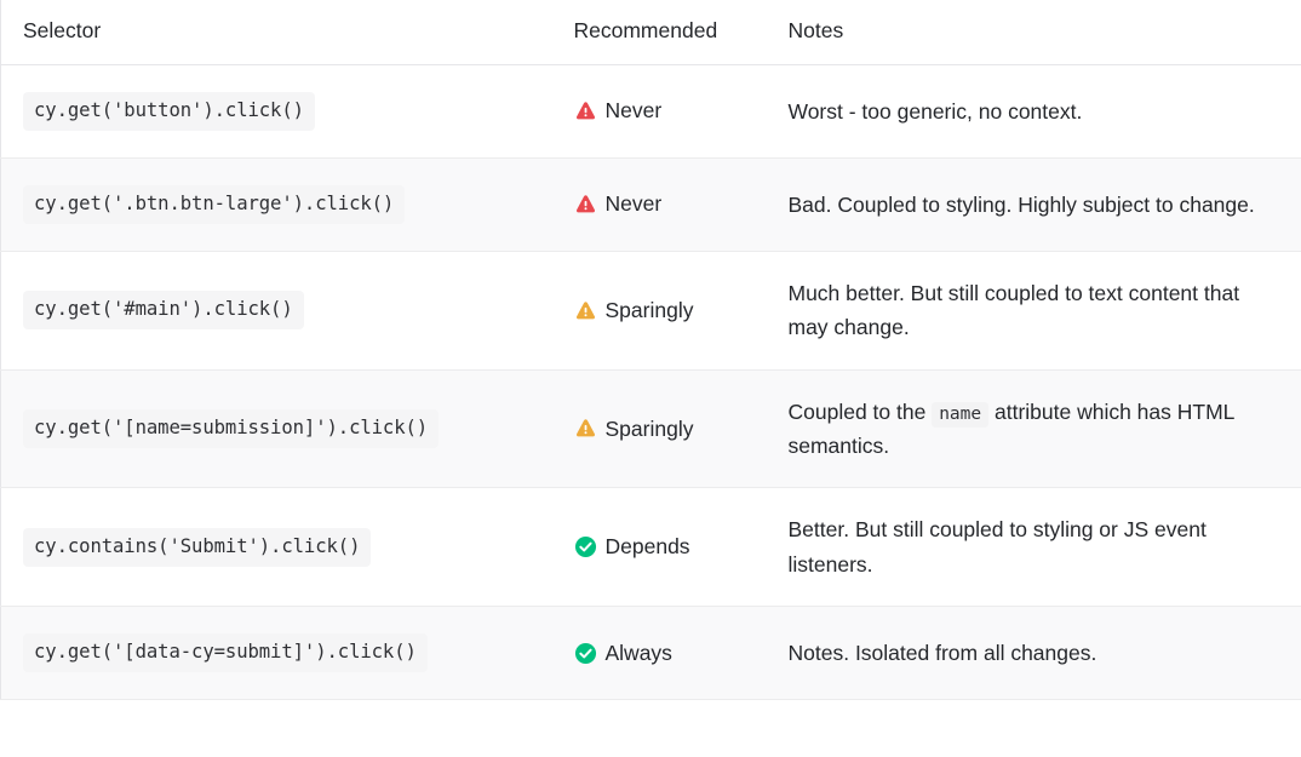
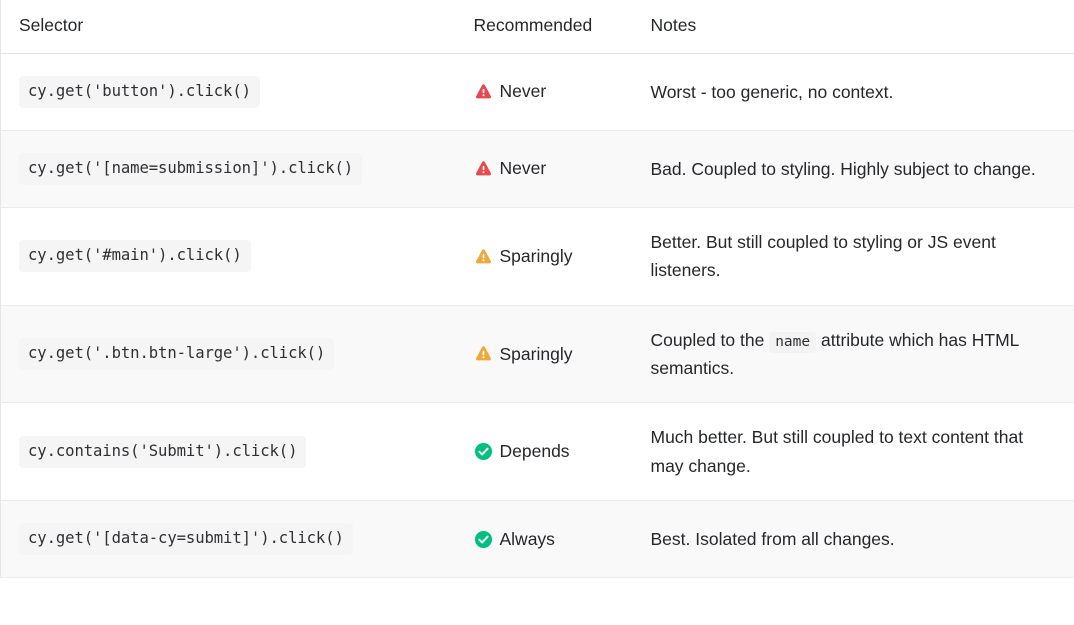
  Selector	Recommended	Notes
  cy.get('button').click()	Never	Worst - too generic, no context.
- cy.get('.btn.btn-large').click()	Never	Bad. Coupled to styling. Highly subject to change.
+ cy.get('[name=submission]').click()	Never	Bad. Coupled to styling. Highly subject to change.
- cy.get('#main').click()	Sparingly	Much better. But still coupled to text content that may change.
+ cy.get('#main').click()	Sparingly	Better. But still coupled to styling or JS event listeners.
- cy.get('[name=submission]').click()	Sparingly	Coupled to the name attribute which has HTML semantics.
+ cy.get('.btn.btn-large').click()	Sparingly	Coupled to the name attribute which has HTML semantics.
- cy.contains('Submit').click()	Depends	Better. But still coupled to styling or JS event listeners.
+ cy.contains('Submit').click()	Depends	Much better. But still coupled to text content that may change.
- cy.get('[data-cy=submit]').click()	Always	Notes. Isolated from all changes.
+ cy.get('[data-cy=submit]').click()	Always	Best. Isolated from all changes.
